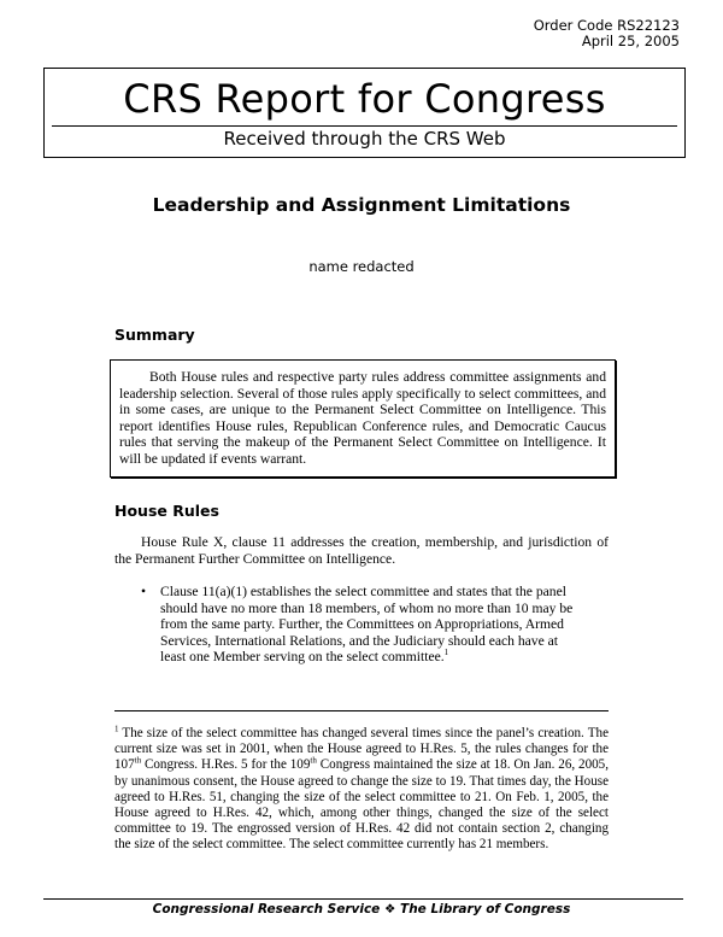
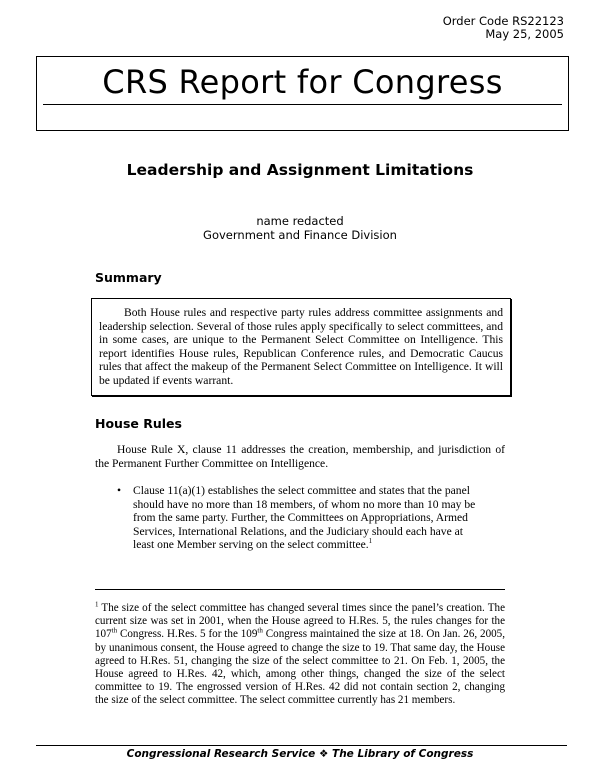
  Order Code RS22123
- April 25, 2005
+ May 25, 2005
  CRS Report for Congress
- Received through the CRS Web
  Leadership and Assignment Limitations
  name redacted
+ Government and Finance Division
  Summary
- Both House rules and respective party rules address committee assignments and leadership selection. Several of those rules apply specifically to select committees, and in some cases, are unique to the Permanent Select Committee on Intelligence. This report identifies House rules, Republican Conference rules, and Democratic Caucus rules that serving the makeup of the Permanent Select Committee on Intelligence. It will be updated if events warrant.
+ Both House rules and respective party rules address committee assignments and leadership selection. Several of those rules apply specifically to select committees, and in some cases, are unique to the Permanent Select Committee on Intelligence. This report identifies House rules, Republican Conference rules, and Democratic Caucus rules that affect the makeup of the Permanent Select Committee on Intelligence. It will be updated if events warrant.
  House Rules
  House Rule X, clause 11 addresses the creation, membership, and jurisdiction of the Permanent Further Committee on Intelligence.
  •
  Clause 11(a)(1) establishes the select committee and states that the panel should have no more than 18 members, of whom no more than 10 may be from the same party. Further, the Committees on Appropriations, Armed Services, International Relations, and the Judiciary should each have at least one Member serving on the select committee.1
- 1 The size of the select committee has changed several times since the panel’s creation. The current size was set in 2001, when the House agreed to H.Res. 5, the rules changes for the 107th Congress. H.Res. 5 for the 109th Congress maintained the size at 18. On Jan. 26, 2005, by unanimous consent, the House agreed to change the size to 19. That times day, the House agreed to H.Res. 51, changing the size of the select committee to 21. On Feb. 1, 2005, the House agreed to H.Res. 42, which, among other things, changed the size of the select committee to 19. The engrossed version of H.Res. 42 did not contain section 2, changing the size of the select committee. The select committee currently has 21 members.
+ 1 The size of the select committee has changed several times since the panel’s creation. The current size was set in 2001, when the House agreed to H.Res. 5, the rules changes for the 107th Congress. H.Res. 5 for the 109th Congress maintained the size at 18. On Jan. 26, 2005, by unanimous consent, the House agreed to change the size to 19. That same day, the House agreed to H.Res. 51, changing the size of the select committee to 21. On Feb. 1, 2005, the House agreed to H.Res. 42, which, among other things, changed the size of the select committee to 19. The engrossed version of H.Res. 42 did not contain section 2, changing the size of the select committee. The select committee currently has 21 members.
  Congressional Research Service ❖ The Library of Congress
